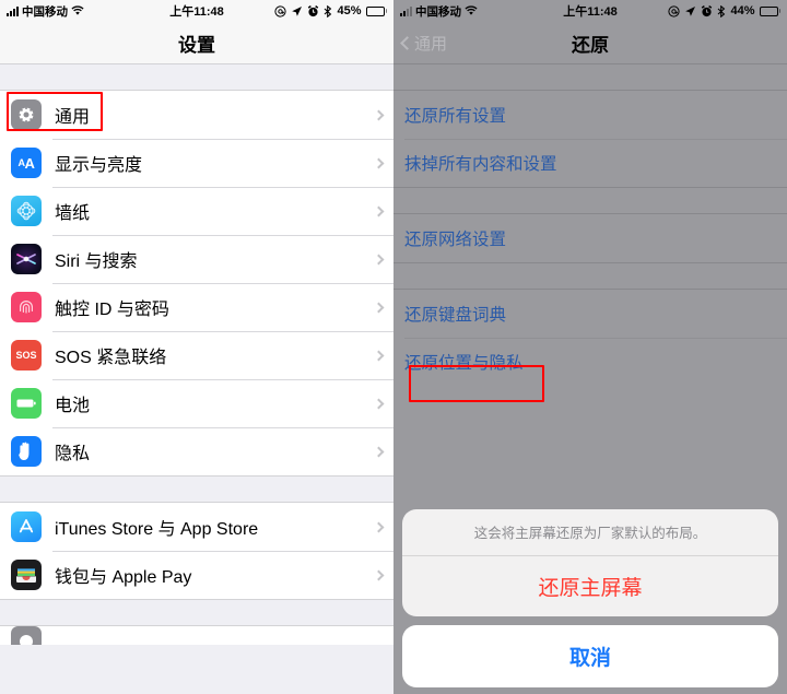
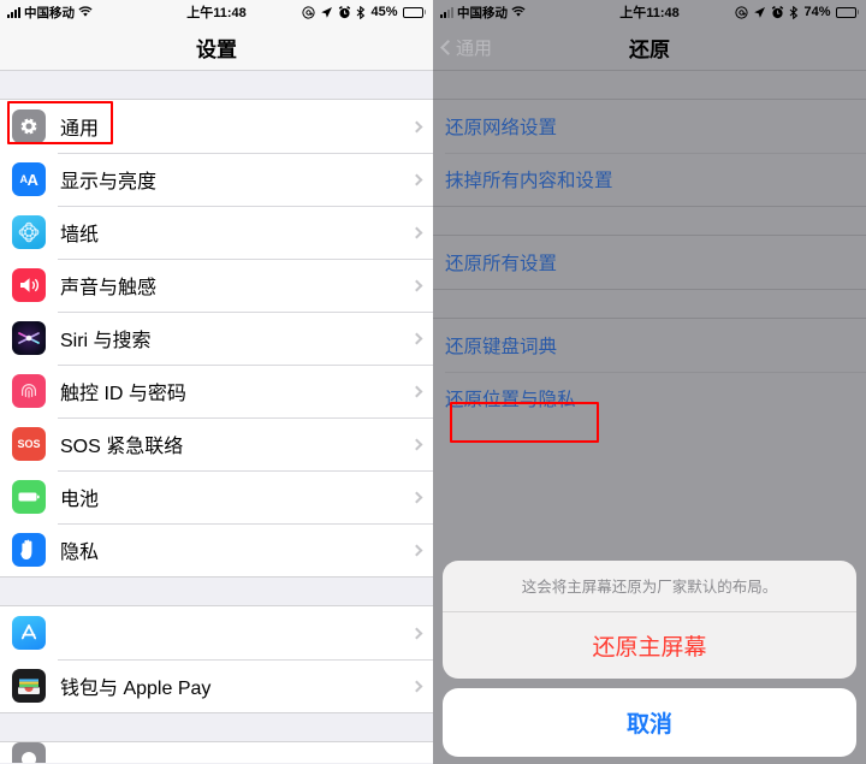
  中国移动
  上午11:48
  45%
  设置
  通用
  A
  A
  显示与亮度
  墙纸
+ 声音与触感
  Siri 与搜索
  触控 ID 与密码
  SOS
  SOS 紧急联络
  电池
  隐私
- iTunes Store 与 App Store
  钱包与 Apple Pay
  中国移动
  上午11:48
- 44%
+ 74%
  通用
  还原
- 还原所有设置
+ 还原网络设置
  抹掉所有内容和设置
- 还原网络设置
+ 还原所有设置
  还原键盘词典
  还原位置与隐私
  这会将主屏幕还原为厂家默认的布局。
  还原主屏幕
  取消
